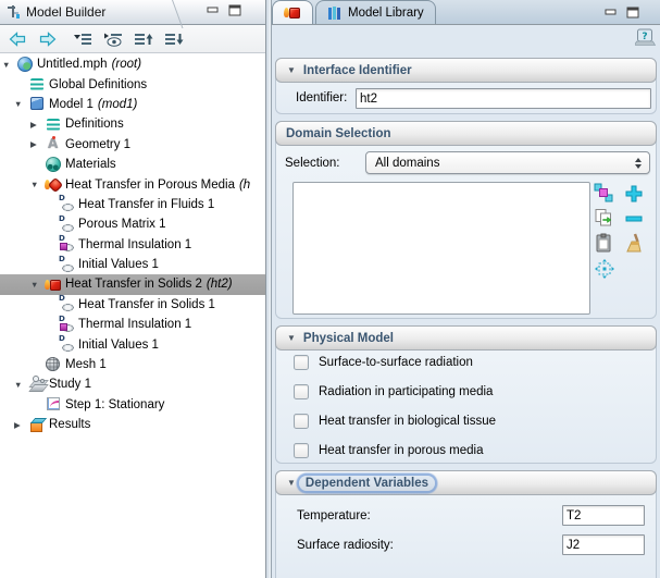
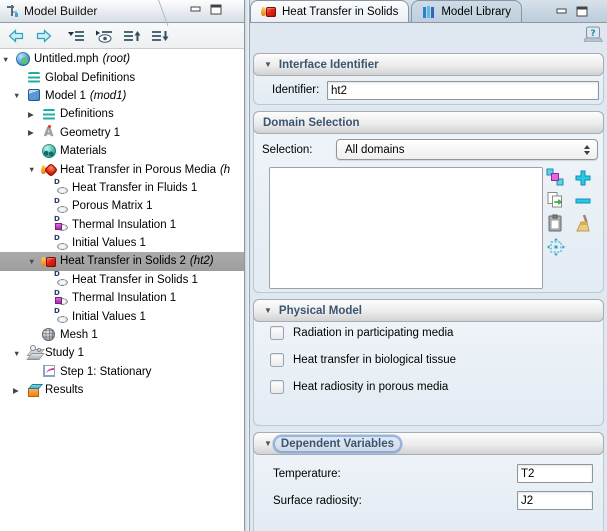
  Model Builder
  ▼
  Untitled.mph
  (root)
  Global Definitions
  ▼
  Model 1
  (mod1)
  ▶
  Definitions
  ▶
  Geometry 1
  Materials
  ▼
  Heat Transfer in Porous Media
  (h
  Heat Transfer in Fluids 1
  Porous Matrix 1
  Thermal Insulation 1
  Initial Values 1
  ▼
  Heat Transfer in Solids 2
  (ht2)
  Heat Transfer in Solids 1
  Thermal Insulation 1
  Initial Values 1
  Mesh 1
  ▼
  Study 1
  Step 1: Stationary
  ▶
  Results
+ Heat Transfer in Solids
  Model Library
  ?
  ▼
  Interface Identifier
  Identifier:
  ht2
  Domain Selection
  Selection:
  All domains
  ▼
  Physical Model
- Surface-to-surface radiation
  Radiation in participating media
  Heat transfer in biological tissue
- Heat transfer in porous media
+ Heat radiosity in porous media
  ▼
  Dependent Variables
  Temperature:
  T2
  Surface radiosity:
  J2
